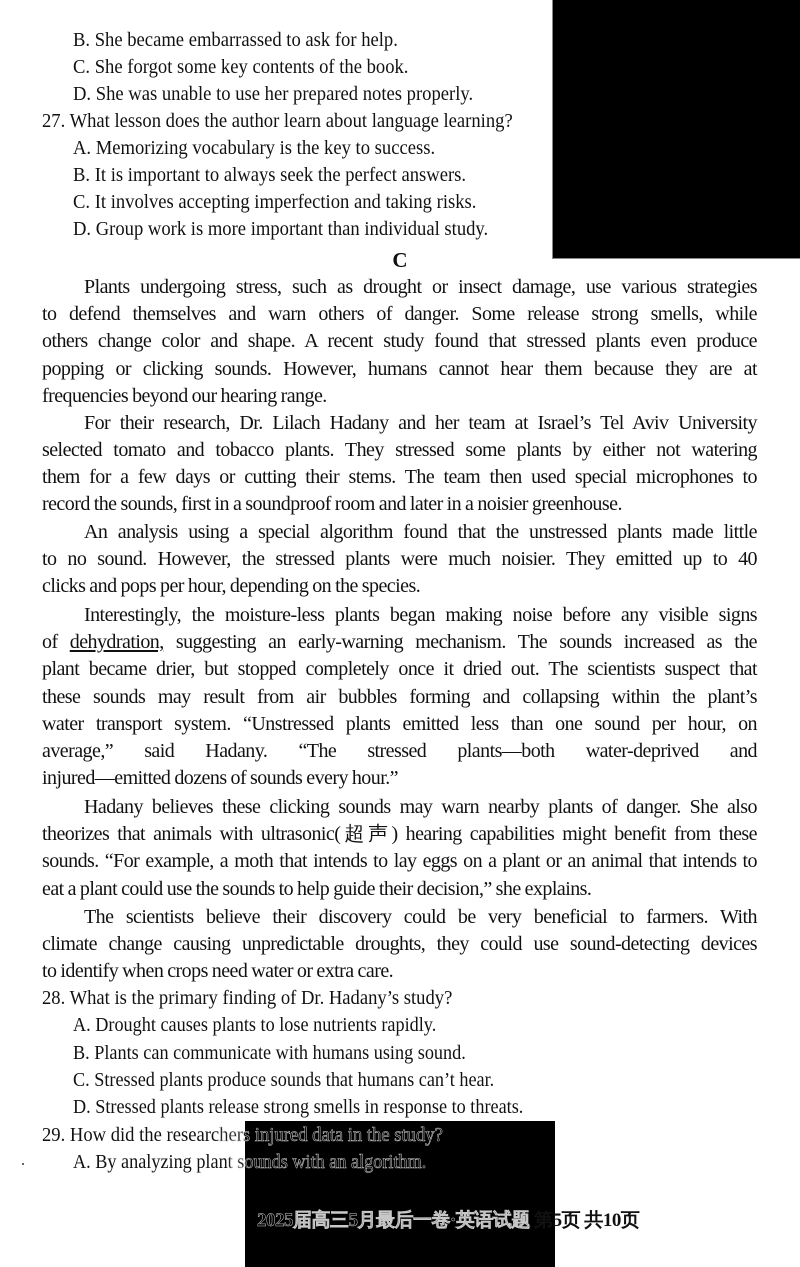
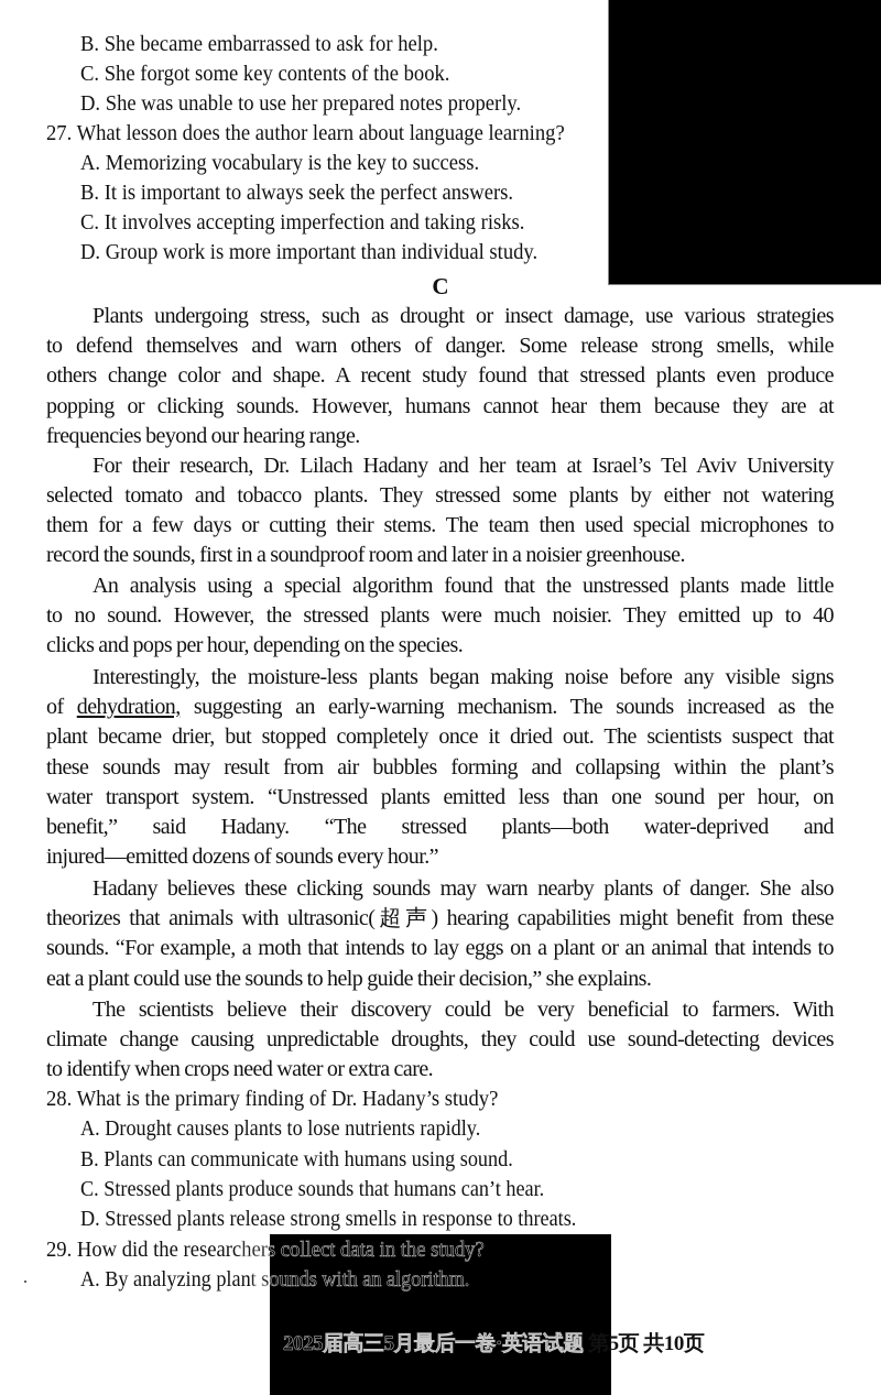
  B. She became embarrassed to ask for help.
  C. She forgot some key contents of the book.
  D. She was unable to use her prepared notes properly.
  27. What lesson does the author learn about language learning?
  A. Memorizing vocabulary is the key to success.
  B. It is important to always seek the perfect answers.
  C. It involves accepting imperfection and taking risks.
  D. Group work is more important than individual study.
  C
  Plants undergoing stress, such as drought or insect damage, use various strategies
  to defend themselves and warn others of danger. Some release strong smells, while
  others change color and shape. A recent study found that stressed plants even produce
  popping or clicking sounds. However, humans cannot hear them because they are at
  frequencies beyond our hearing range.
  For their research, Dr. Lilach Hadany and her team at Israel’s Tel Aviv University
  selected tomato and tobacco plants. They stressed some plants by either not watering
  them for a few days or cutting their stems. The team then used special microphones to
  record the sounds, first in a soundproof room and later in a noisier greenhouse.
  An analysis using a special algorithm found that the unstressed plants made little
  to no sound. However, the stressed plants were much noisier. They emitted up to 40
  clicks and pops per hour, depending on the species.
  Interestingly, the moisture-less plants began making noise before any visible signs
  of dehydration, suggesting an early-warning mechanism. The sounds increased as the
  plant became drier, but stopped completely once it dried out. The scientists suspect that
  these sounds may result from air bubbles forming and collapsing within the plant’s
  water transport system. “Unstressed plants emitted less than one sound per hour, on
- average,” said Hadany. “The stressed plants—both water-deprived and
+ benefit,” said Hadany. “The stressed plants—both water-deprived and
  injured—emitted dozens of sounds every hour.”
  Hadany believes these clicking sounds may warn nearby plants of danger. She also
  theorizes that animals with ultrasonic(超声) hearing capabilities might benefit from these
  sounds. “For example, a moth that intends to lay eggs on a plant or an animal that intends to
  eat a plant could use the sounds to help guide their decision,” she explains.
  The scientists believe their discovery could be very beneficial to farmers. With
  climate change causing unpredictable droughts, they could use sound-detecting devices
  to identify when crops need water or extra care.
  28. What is the primary finding of Dr. Hadany’s study?
  A. Drought causes plants to lose nutrients rapidly.
  B. Plants can communicate with humans using sound.
  C. Stressed plants produce sounds that humans can’t hear.
  D. Stressed plants release strong smells in response to threats.
- 29. How did the researchers injured data in the study?
+ 29. How did the researchers collect data in the study?
  A. By analyzing plant sounds with an algorithm.
  2025届高三5月最后一卷·英语试题 第5页 共10页
